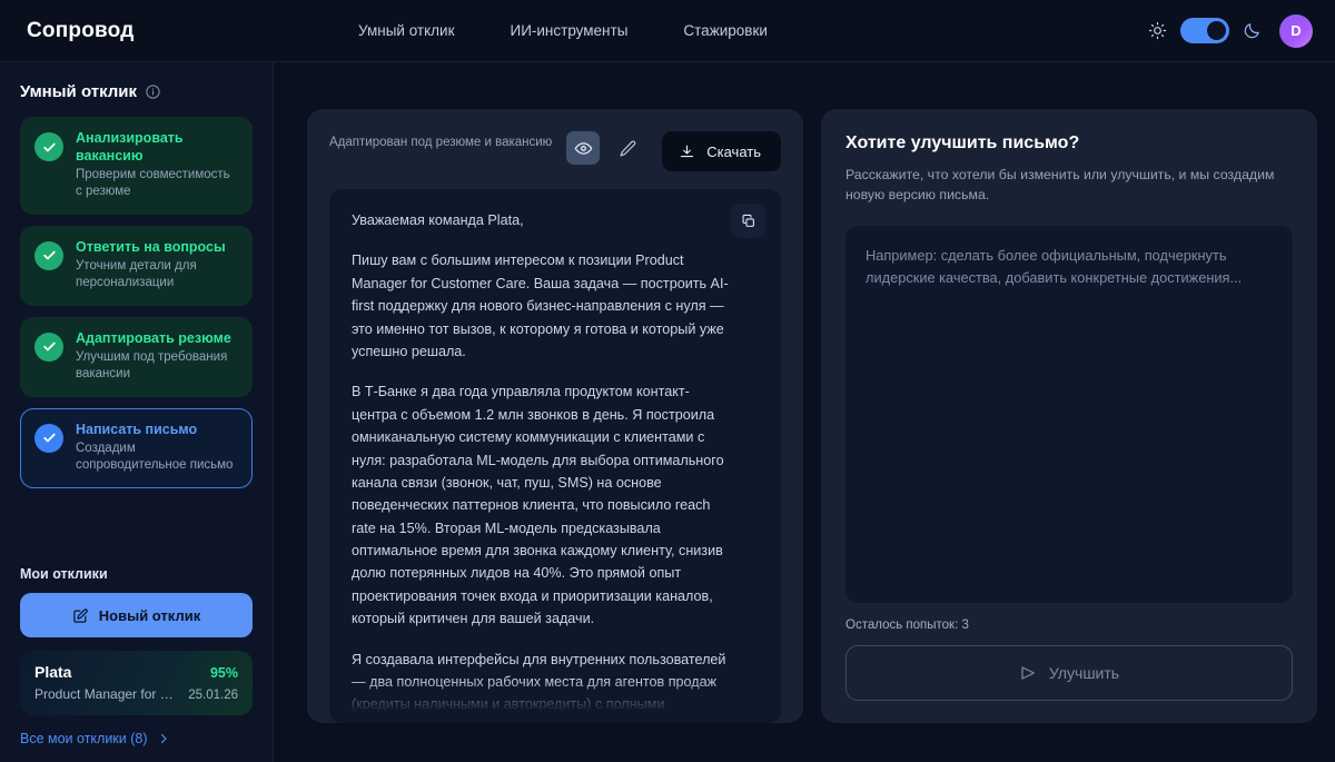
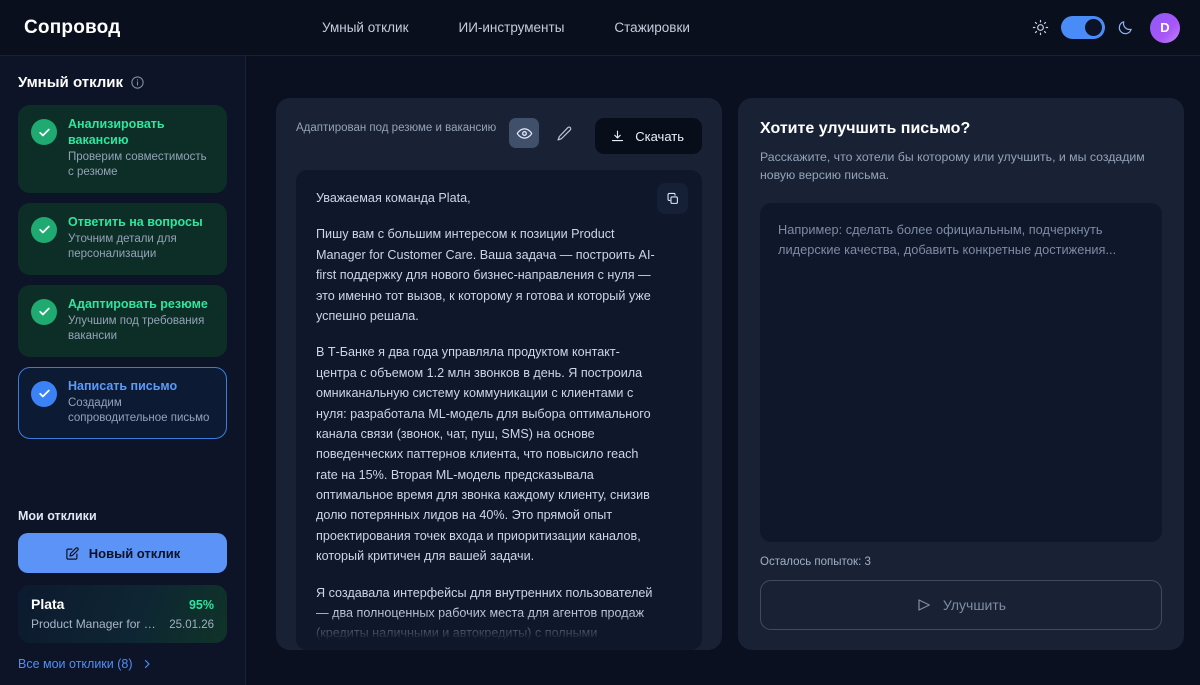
  Сопровод
  Умный отклик
  ИИ-инструменты
  Стажировки
  D
  Умный отклик
  Анализировать вакансию
  Проверим совместимость с резюме
  Ответить на вопросы
  Уточним детали для персонализации
  Адаптировать резюме
  Улучшим под требования вакансии
  Написать письмо
  Создадим сопроводительное письмо
  Мои отклики
  Новый отклик
  Plata
  95%
  Product Manager for C...
  25.01.26
  Все мои отклики (8)
  Адаптирован под резюме и вакансию
  Скачать
  Уважаемая команда Plata,
  Пишу вам с большим интересом к позиции Product Manager for Customer Care. Ваша задача — построить AI-first поддержку для нового бизнес-направления с нуля — это именно тот вызов, к которому я готова и который уже успешно решала.
  В Т-Банке я два года управляла продуктом контакт-центра с объемом 1.2 млн звонков в день. Я построила омниканальную систему коммуникации с клиентами с нуля: разработала ML-модель для выбора оптимального канала связи (звонок, чат, пуш, SMS) на основе поведенческих паттернов клиента, что повысило reach rate на 15%. Вторая ML-модель предсказывала оптимальное время для звонка каждому клиенту, снизив долю потерянных лидов на 40%. Это прямой опыт проектирования точек входа и приоритизации каналов, который критичен для вашей задачи.
  Хотите улучшить письмо?
- Расскажите, что хотели бы изменить или улучшить, и мы создадим новую версию письма.
+ Расскажите, что хотели бы которому или улучшить, и мы создадим новую версию письма.
  Осталось попыток: 3
  Улучшить
